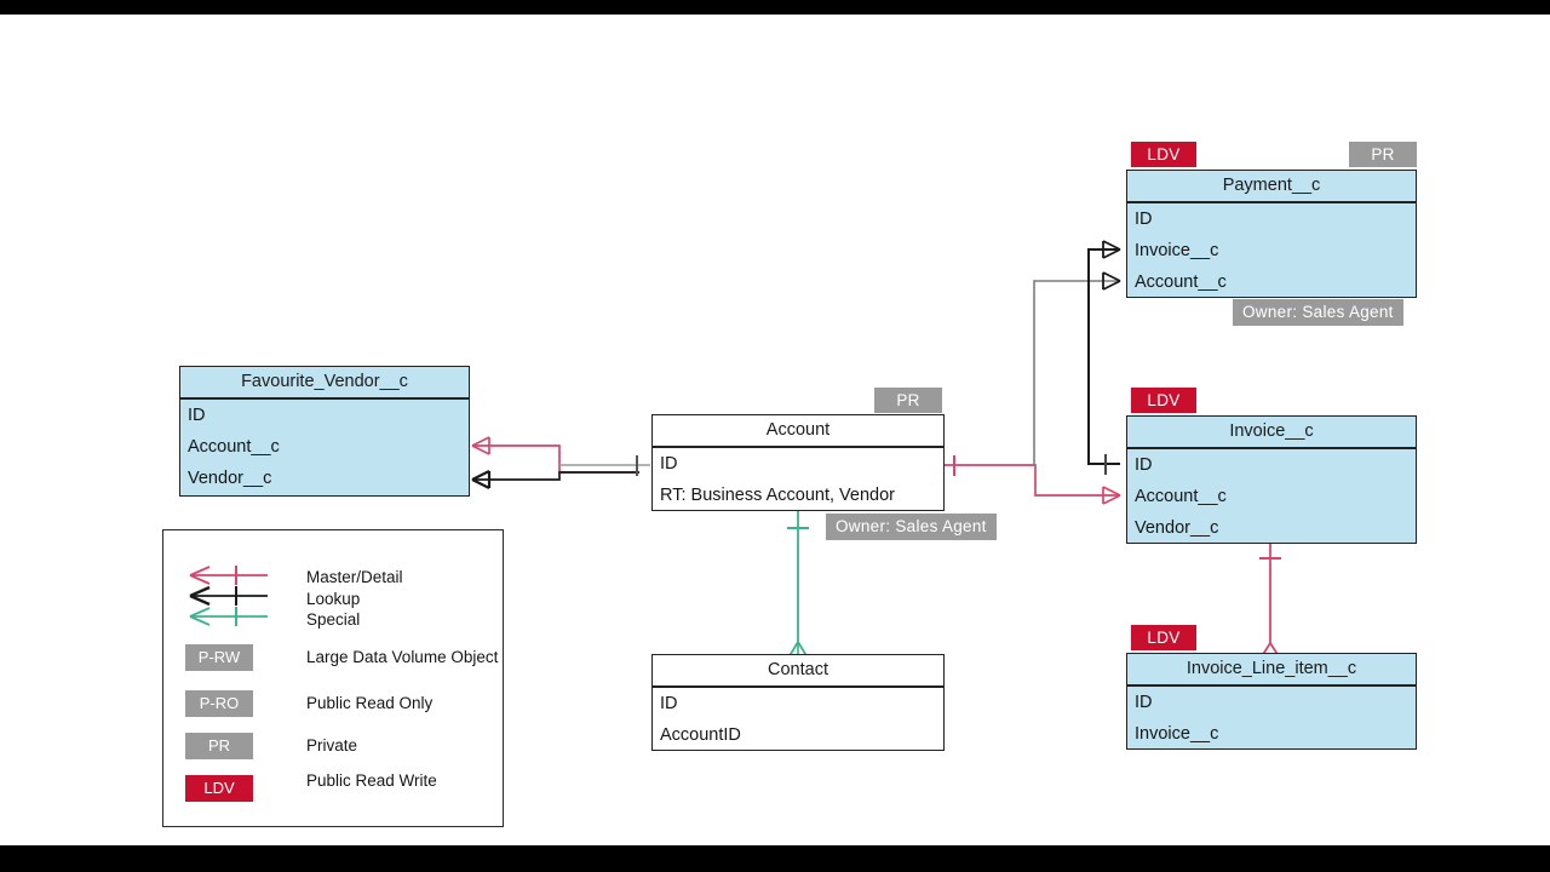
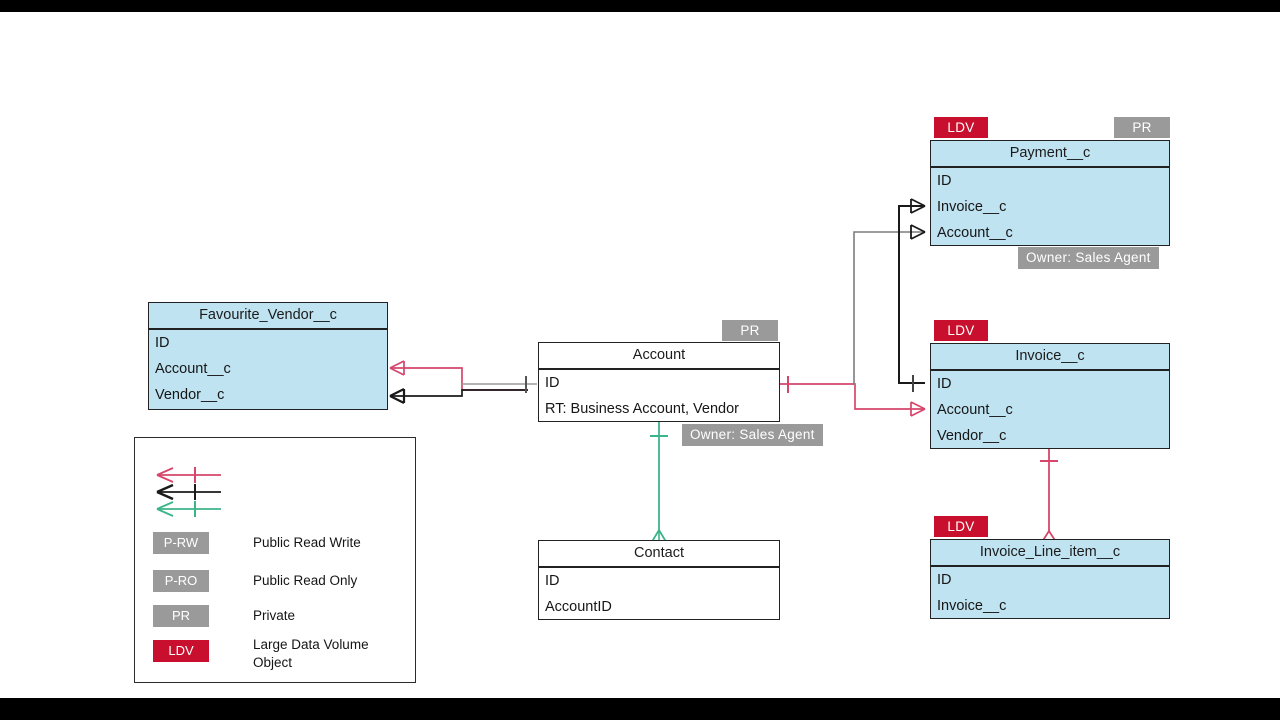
  Favourite_Vendor__c
  ID
  Account__c
  Vendor__c
  Account
  ID
  RT: Business Account, Vendor
  PR
  Owner: Sales Agent
  Contact
  ID
  AccountID
  Payment__c
  ID
  Invoice__c
  Account__c
  LDV
  PR
  Owner: Sales Agent
  Invoice__c
  ID
  Account__c
  Vendor__c
  LDV
  Invoice_Line_item__c
  ID
  Invoice__c
  LDV
- Master/Detail
- Lookup
- Special
  P-RW
- Large Data Volume Object
+ Public Read Write
  P-RO
  Public Read Only
  PR
  Private
  LDV
- Public Read Write
+ Large Data Volume Object
